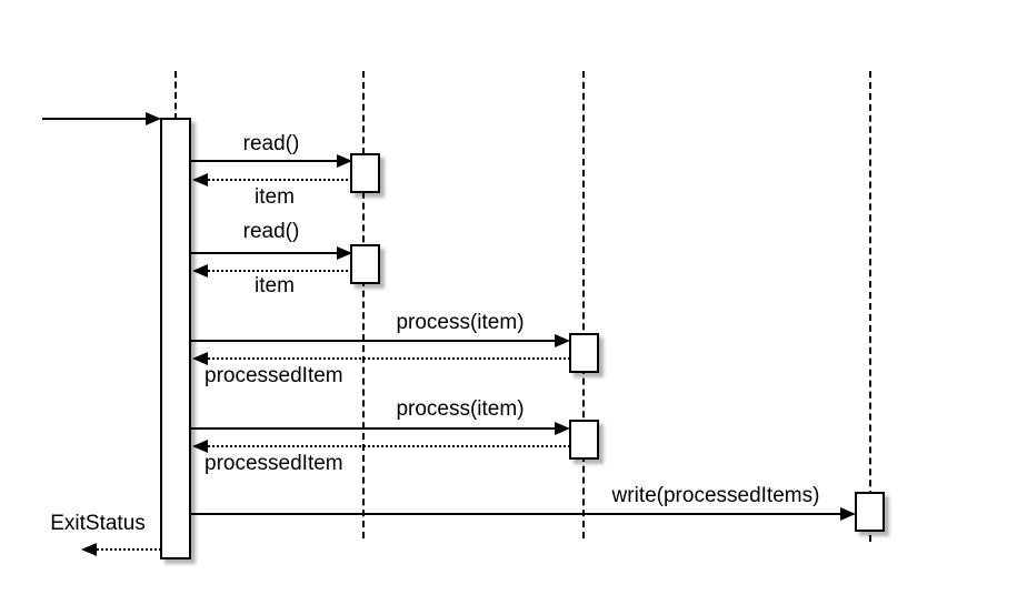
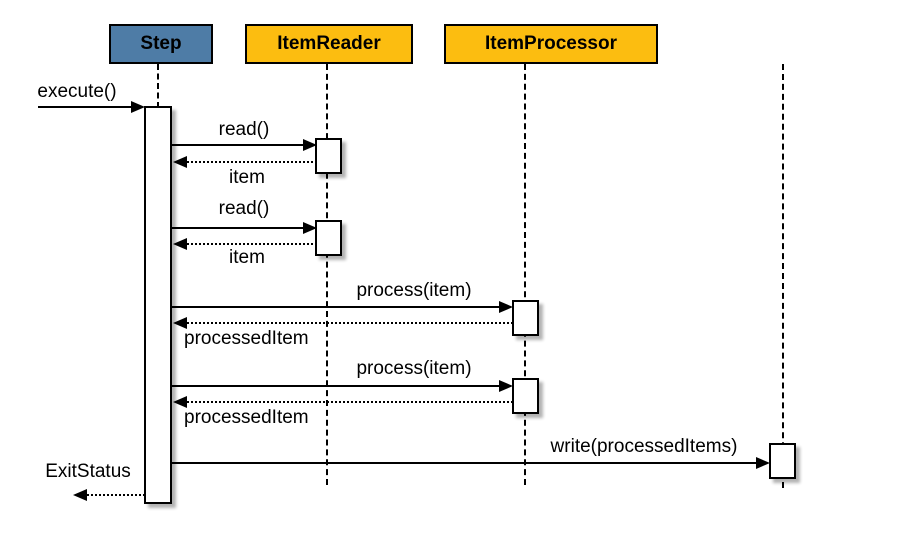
+ Step
+ ItemReader
+ ItemProcessor
+ execute()
  read()
  item
  read()
  item
  process(item)
  processedItem
  process(item)
  processedItem
  write(processedItems)
  ExitStatus
